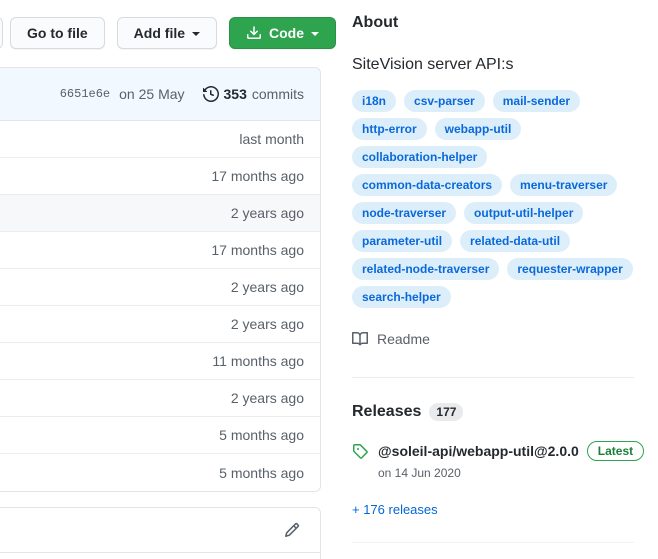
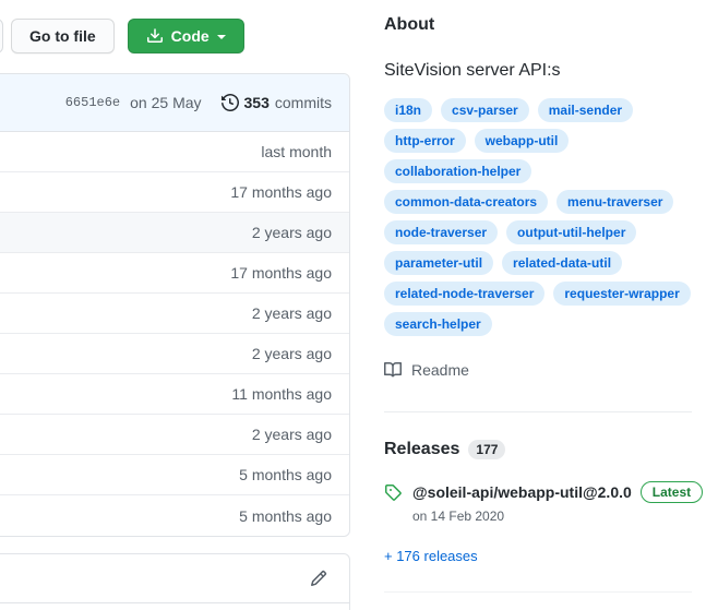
  Go to file
- Add file
  Code
  6651e6e
  on 25 May
  353
  commits
  last month
  17 months ago
  2 years ago
  17 months ago
  2 years ago
  2 years ago
  11 months ago
  2 years ago
  5 months ago
  5 months ago
  About
  SiteVision server API:s
  i18n
  csv-parser
  mail-sender
  http-error
  webapp-util
  collaboration-helper
  common-data-creators
  menu-traverser
  node-traverser
  output-util-helper
  parameter-util
  related-data-util
  related-node-traverser
  requester-wrapper
  search-helper
  Readme
  Releases
  177
  @soleil-api/webapp-util@2.0.0
  Latest
- on 14 Jun 2020
+ on 14 Feb 2020
  + 176 releases
